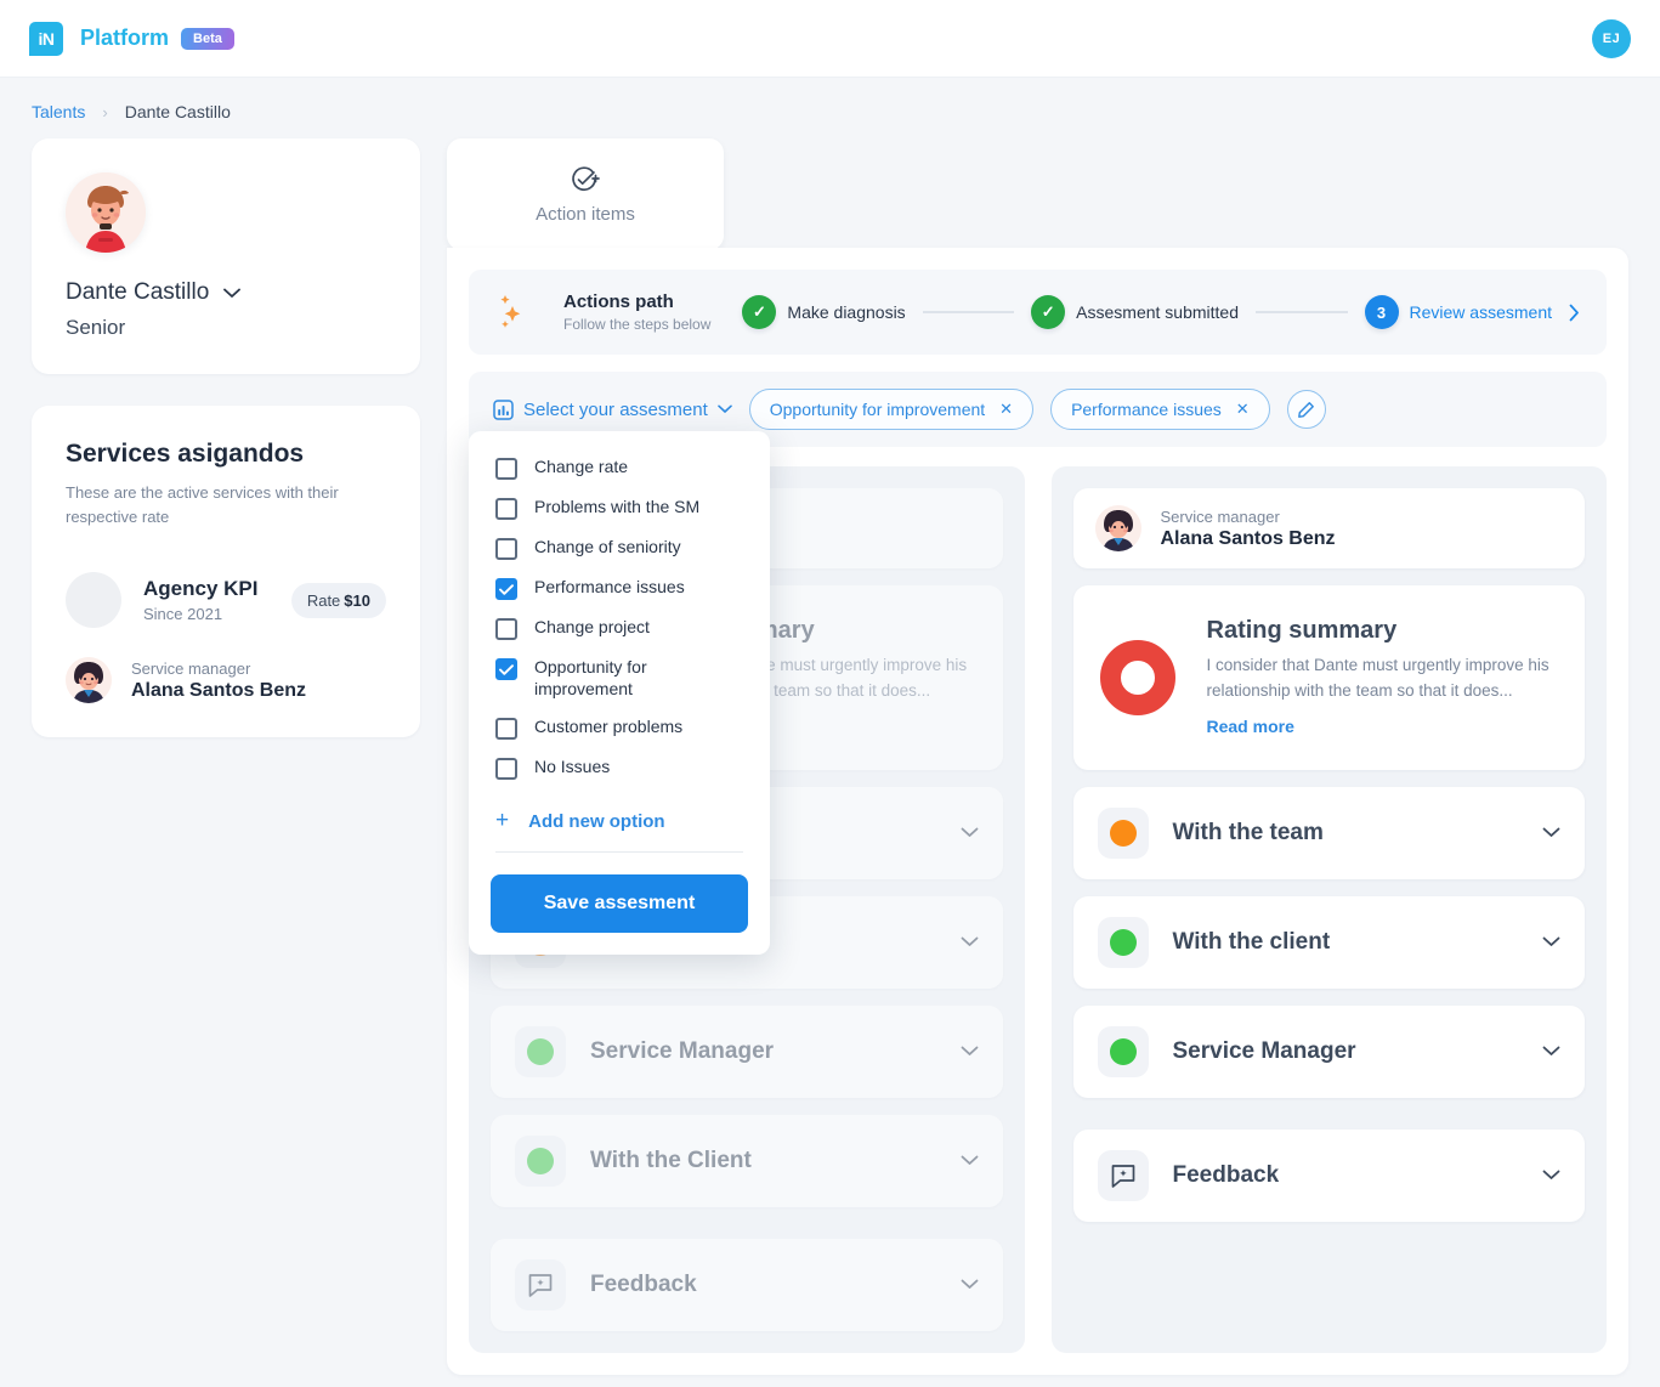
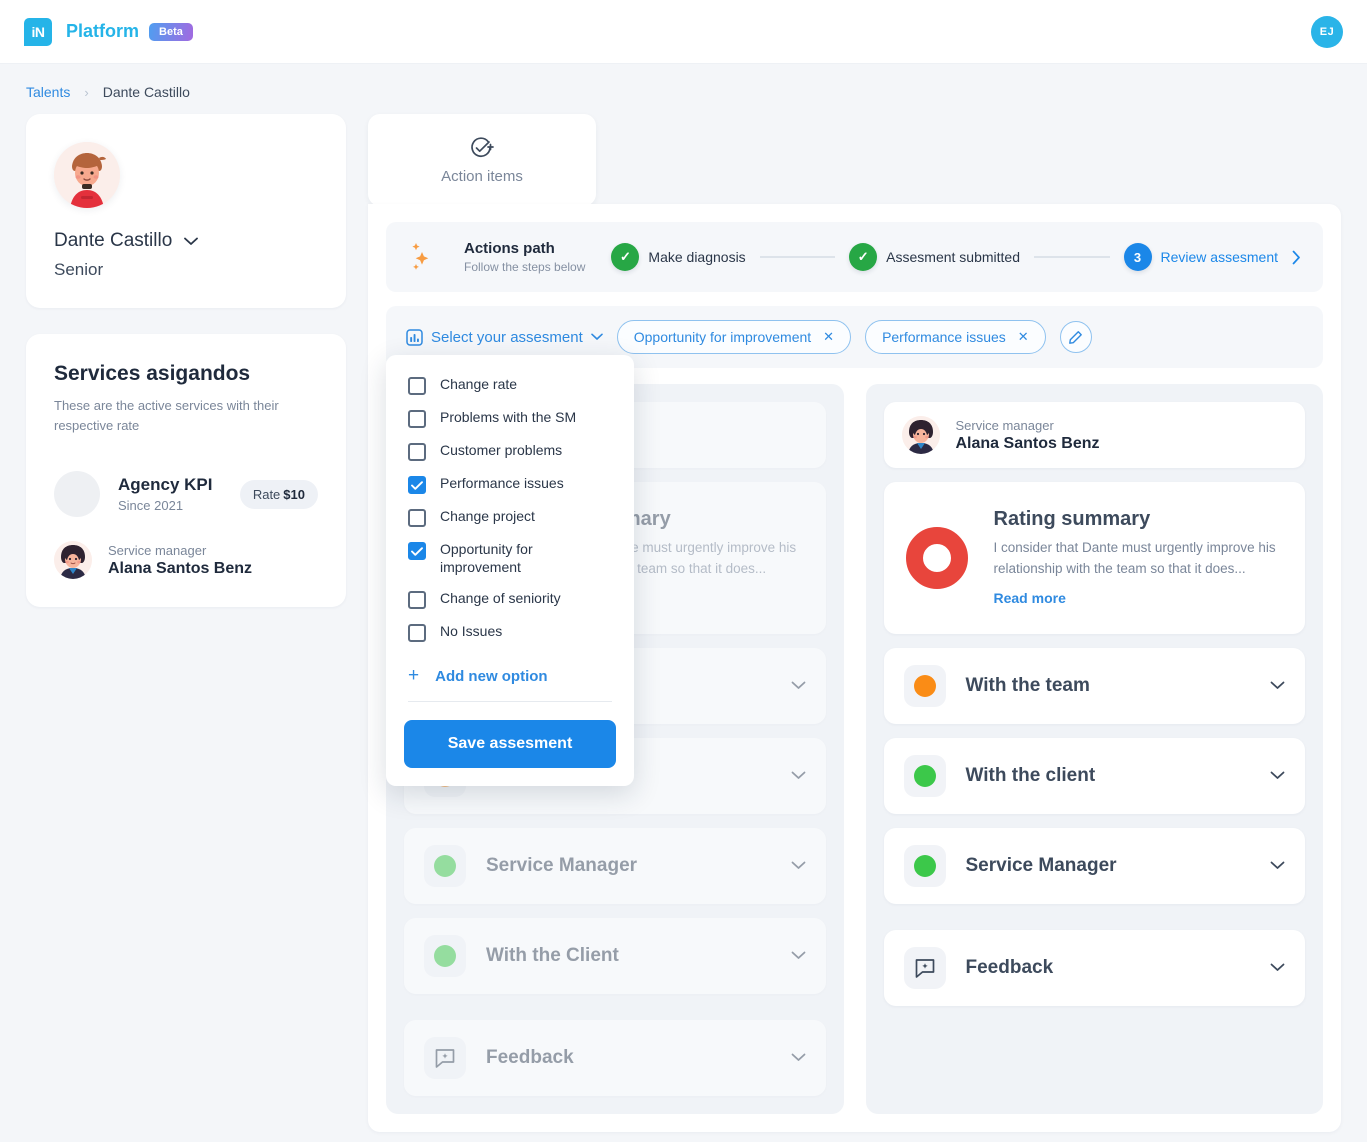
  iN
  Platform
  Beta
  EJ
  Talents
  ›
  Dante Castillo
  Dante Castillo
  Senior
  Services asigandos
  These are the active services with their respective rate
  Agency KPI
  Since 2021
  Rate $10
  Service manager
  Alana Santos Benz
  Action items
  Actions path
  Follow the steps below
  ✓
  Make diagnosis
  ✓
  Assesment submitted
  3
  Review assesment
  Select your assesment
  Opportunity for improvement
  ✕
  Performance issues
  ✕
  Service Manager
  With the Client
  Feedback
  Service manager
  Alana Santos Benz
  Rating summary
  I consider that Dante must urgently improve his relationship with the team so that it does...
  Read more
  With the team
  With the client
  Service Manager
  Feedback
  Change rate
  Problems with the SM
- Change of seniority
+ Customer problems
  Performance issues
  Change project
  Opportunity for improvement
- Customer problems
+ Change of seniority
  No Issues
  +
  Add new option
  Save assesment
